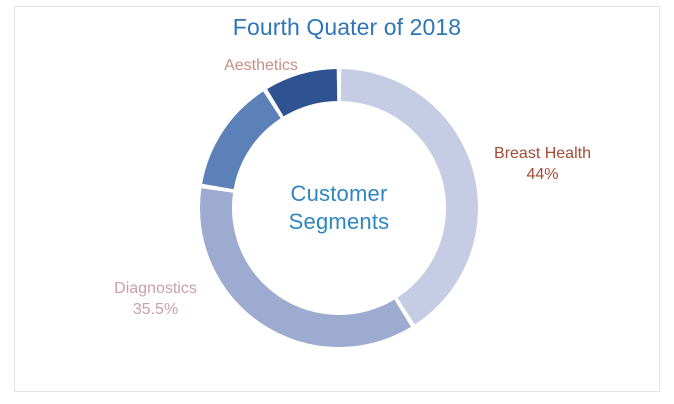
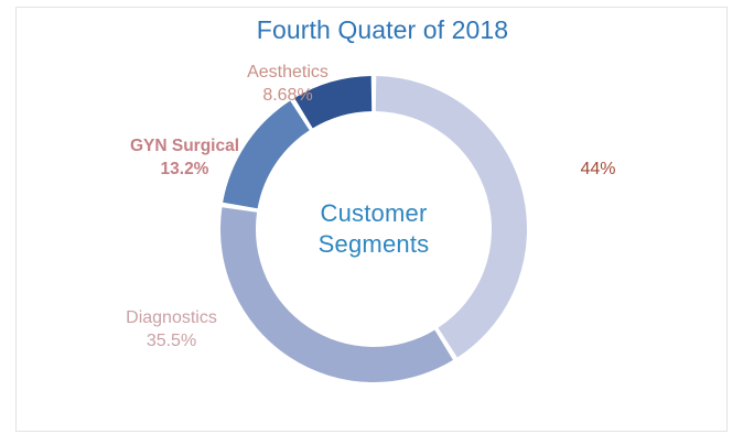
  Fourth Quater of 2018
  Customer
  Segments
  Aesthetics
+ 8.68%
+ GYN Surgical
+ 13.2%
  Diagnostics
  35.5%
- Breast Health
  44%
